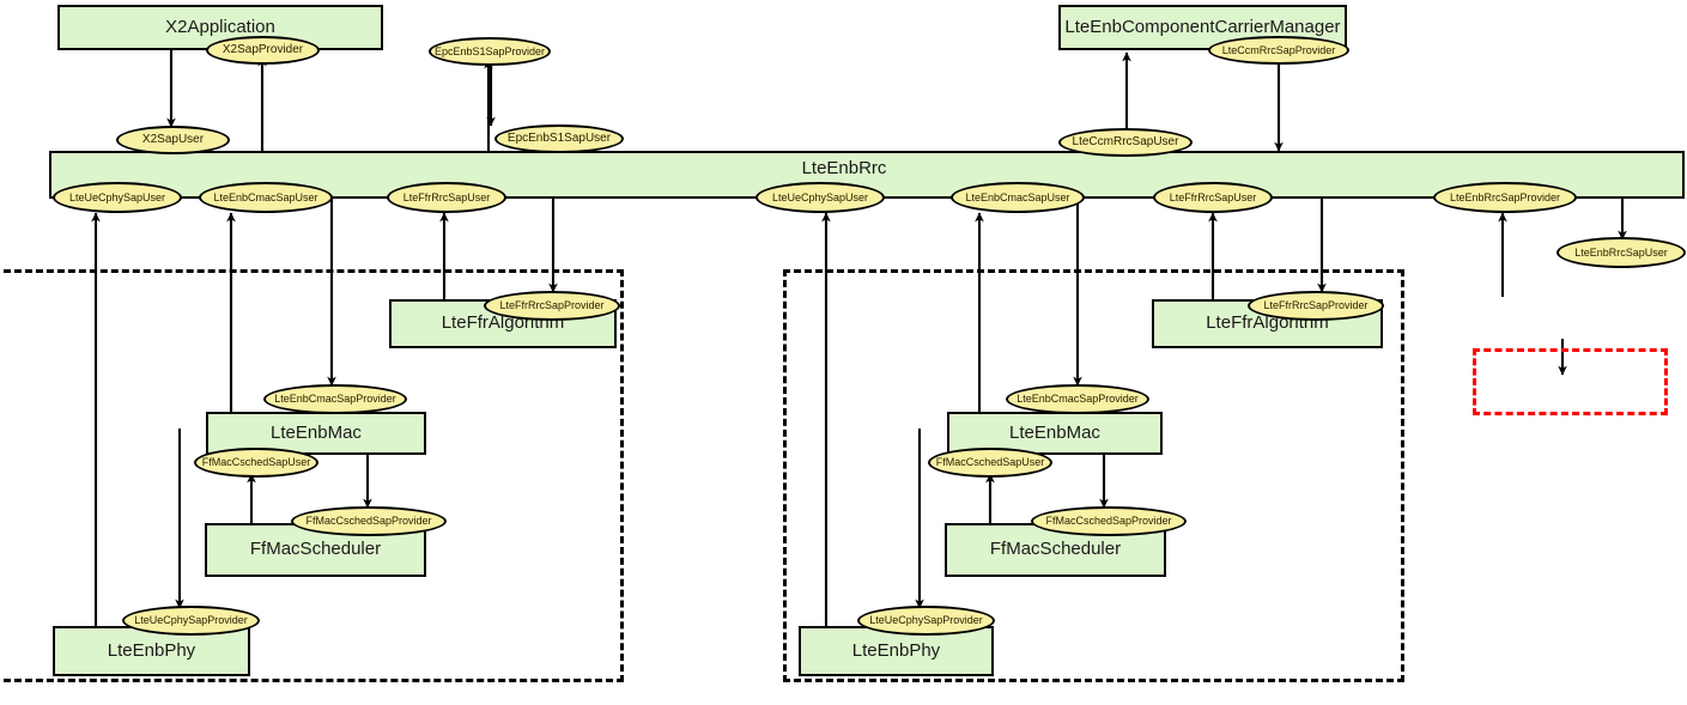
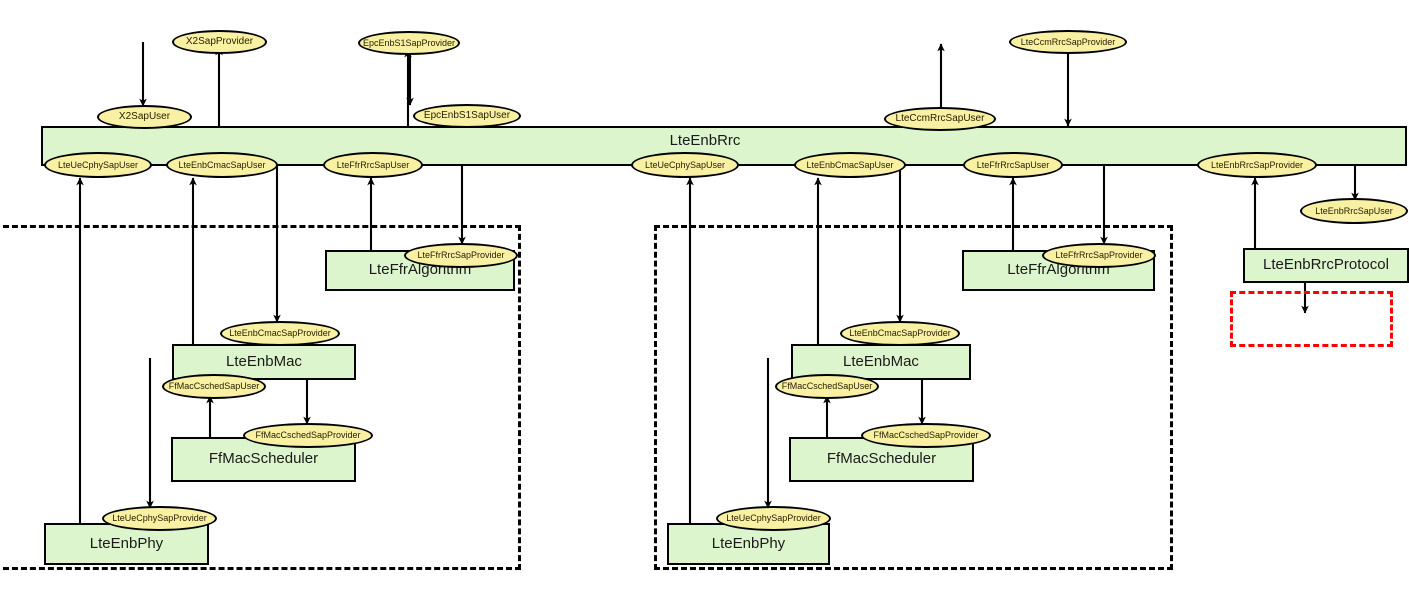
- X2Application
- LteEnbComponentCarrierManager
  LteEnbRrc
  X2SapProvider
  X2SapUser
  EpcEnbS1SapProvider
  EpcEnbS1SapUser
  LteCcmRrcSapProvider
  LteCcmRrcSapUser
  LteUeCphySapUser
  LteEnbCmacSapUser
  LteFfrRrcSapUser
  LteUeCphySapUser
  LteEnbCmacSapUser
  LteFfrRrcSapUser
  LteEnbRrcSapProvider
  LteEnbRrcSapUser
+ LteEnbRrcProtocol
  LteFfrAlgorithm
  LteFfrRrcSapProvider
  LteEnbMac
  LteEnbCmacSapProvider
  FfMacCschedSapUser
  FfMacScheduler
  FfMacCschedSapProvider
  LteEnbPhy
  LteUeCphySapProvider
  LteFfrAlgorithm
  LteFfrRrcSapProvider
  LteEnbMac
  LteEnbCmacSapProvider
  FfMacCschedSapUser
  FfMacScheduler
  FfMacCschedSapProvider
  LteEnbPhy
  LteUeCphySapProvider
